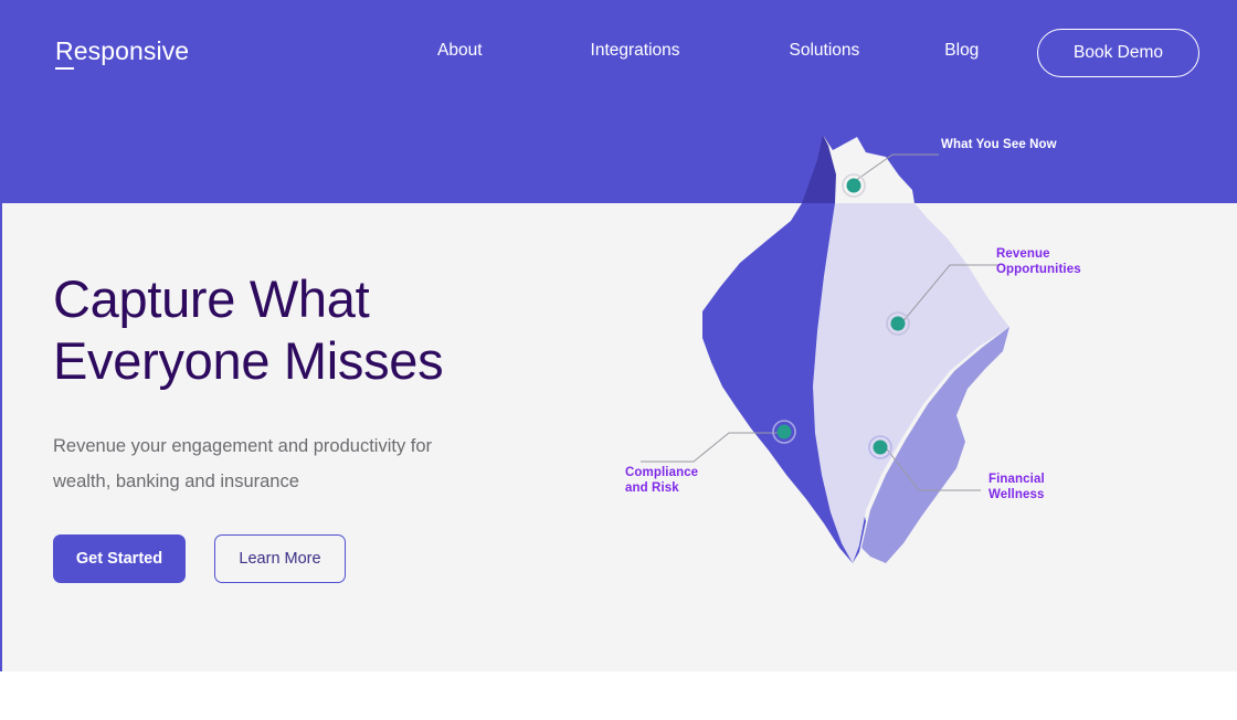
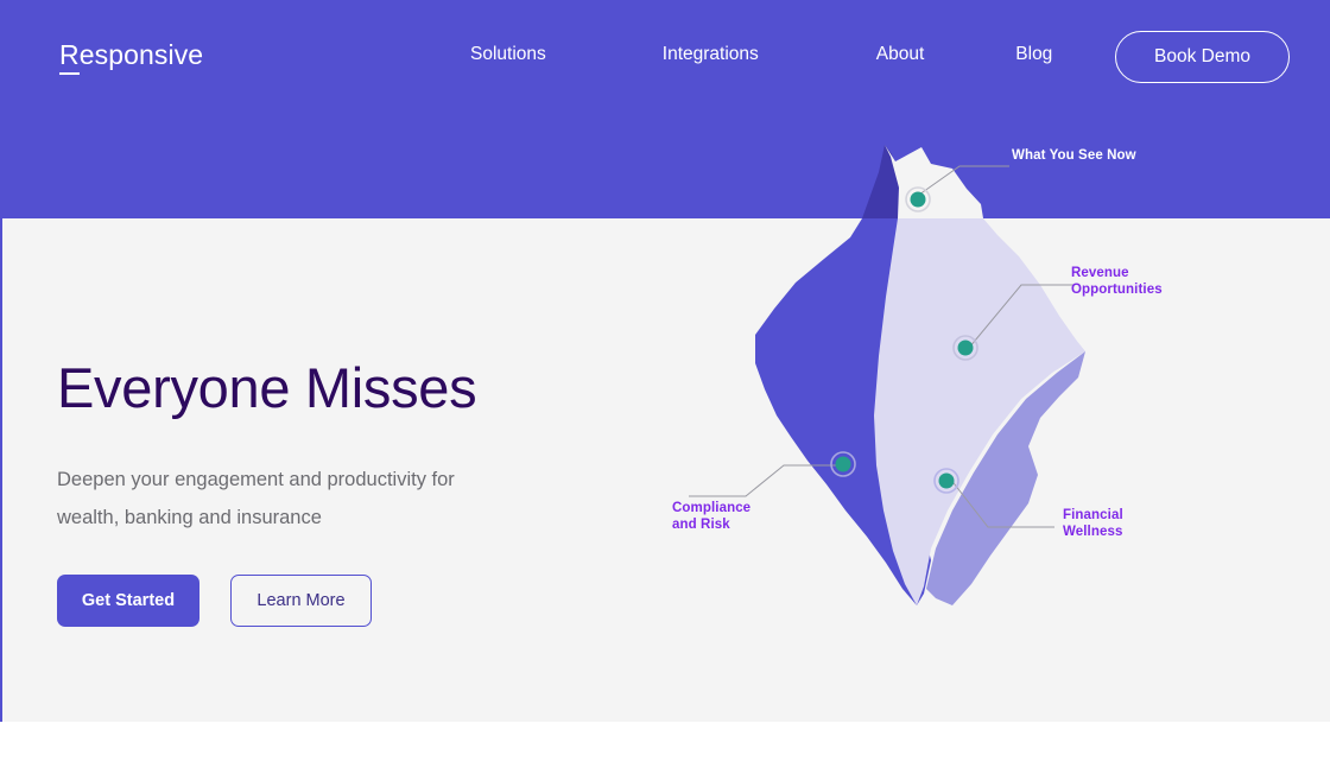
  Responsive
- About
+ Solutions
  Integrations
- Solutions
+ About
  Blog
  Book Demo
- Capture What
  Everyone Misses
- Revenue your engagement and productivity for
+ Deepen your engagement and productivity for
  wealth, banking and insurance
  Get Started
  Learn More
  What You See Now
  Revenue
  Opportunities
  Compliance
  and Risk
  Financial
  Wellness
